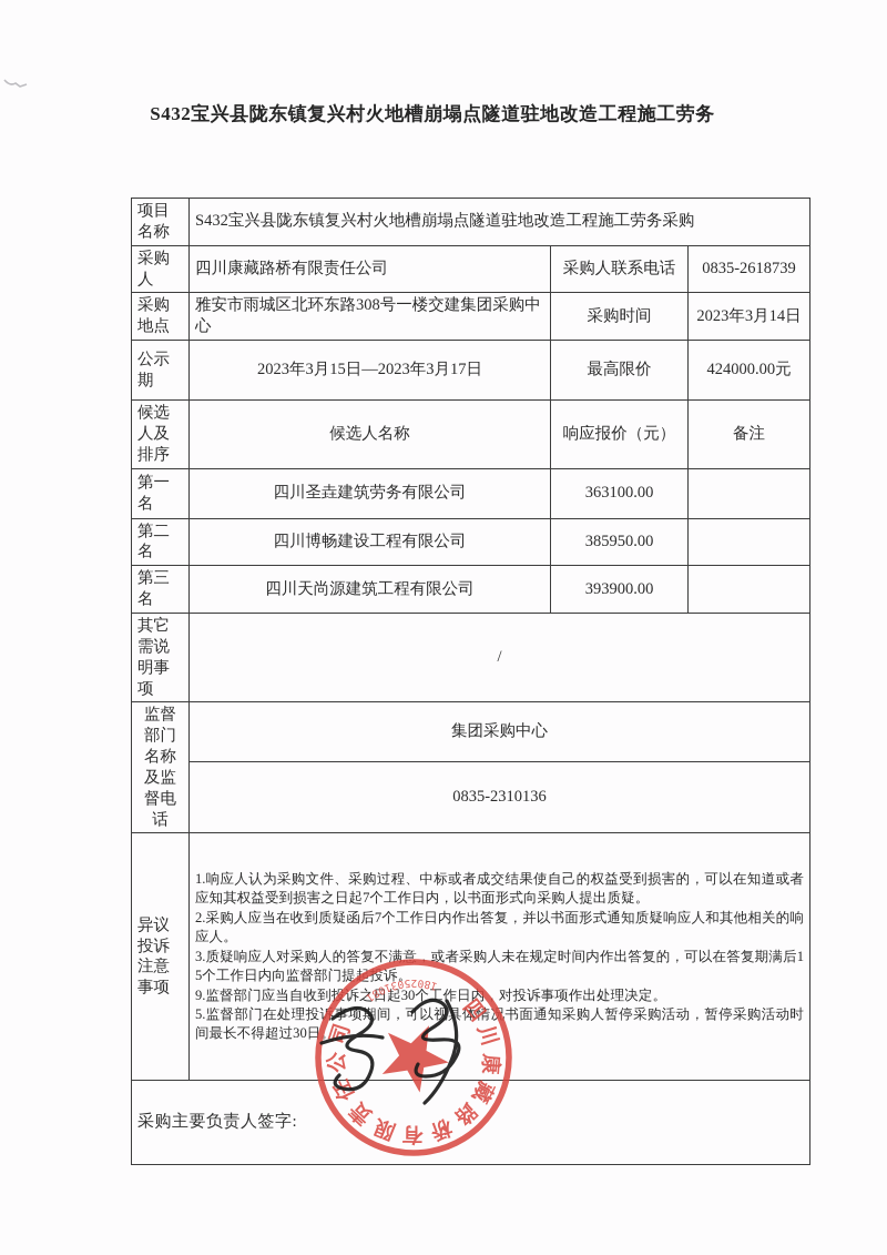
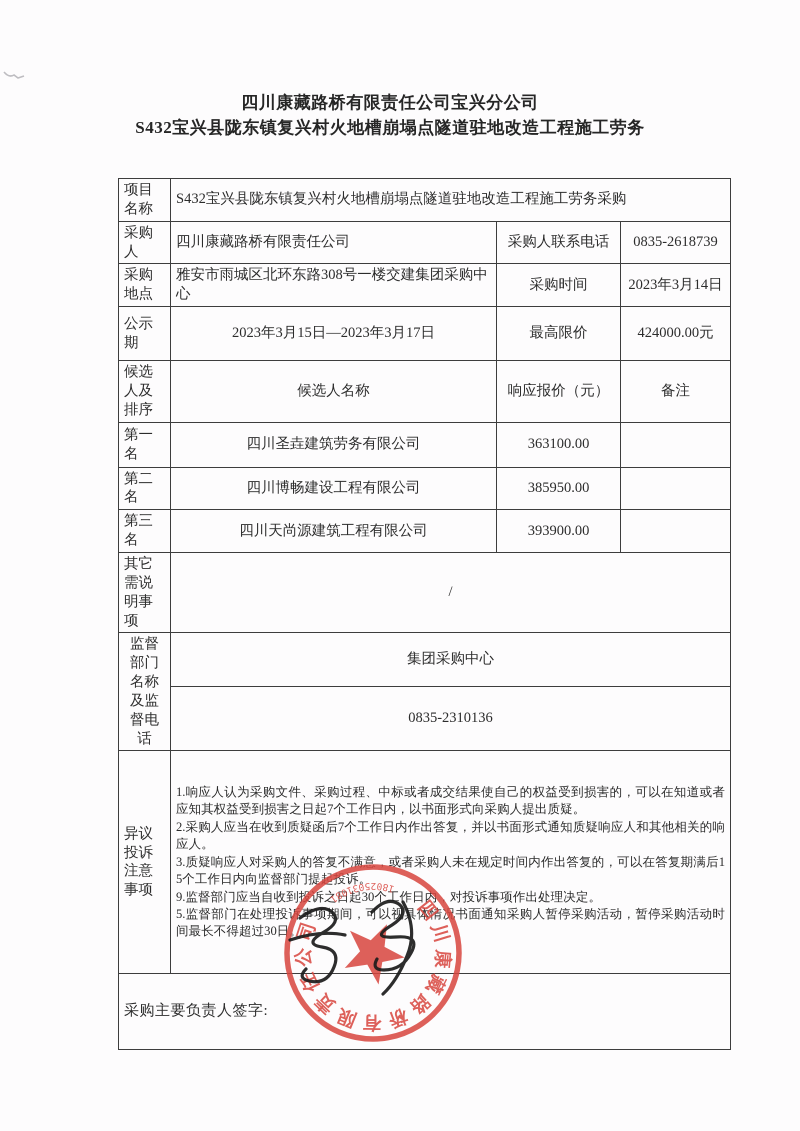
+ 四川康藏路桥有限责任公司宝兴分公司
  S432宝兴县陇东镇复兴村火地槽崩塌点隧道驻地改造工程施工劳务
  项目名称	S432宝兴县陇东镇复兴村火地槽崩塌点隧道驻地改造工程施工劳务采购
  采购人	四川康藏路桥有限责任公司	采购人联系电话	0835-2618739
  采购地点	雅安市雨城区北环东路308号一楼交建集团采购中心	采购时间	2023年3月14日
  公示期	2023年3月15日—2023年3月17日	最高限价	424000.00元
  候选人及排序	候选人名称	响应报价（元）	备注
  第一名	四川圣垚建筑劳务有限公司	363100.00
  第二名	四川博畅建设工程有限公司	385950.00
  第三名	四川天尚源建筑工程有限公司	393900.00
  其它需说明事项	/
  监督部门名称及监督电话	集团采购中心
  0835-2310136
  异议投诉注意事项	1.响应人认为采购文件、采购过程、中标或者成交结果使自己的权益受到损害的，可以在知道或者应知其权益受到损害之日起7个工作日内，以书面形式向采购人提出质疑。 2.采购人应当在收到质疑函后7个工作日内作出答复，并以书面形式通知质疑响应人和其他相关的响应人。 3.质疑响应人对采购人的答复不满意，或者采购人未在规定时间内作出答复的，可以在答复期满后15个工作日内向监督部门提起投诉。 9.监督部门应当自收到投诉之日起30个工作日内，对投诉事项作出处理决定。 5.监督部门在处理投诉项间，可以视具体情况书面通知采购人暂停采购活动，暂停采购活动时间最长不得超过30日。
  采购主要负责人签字:
